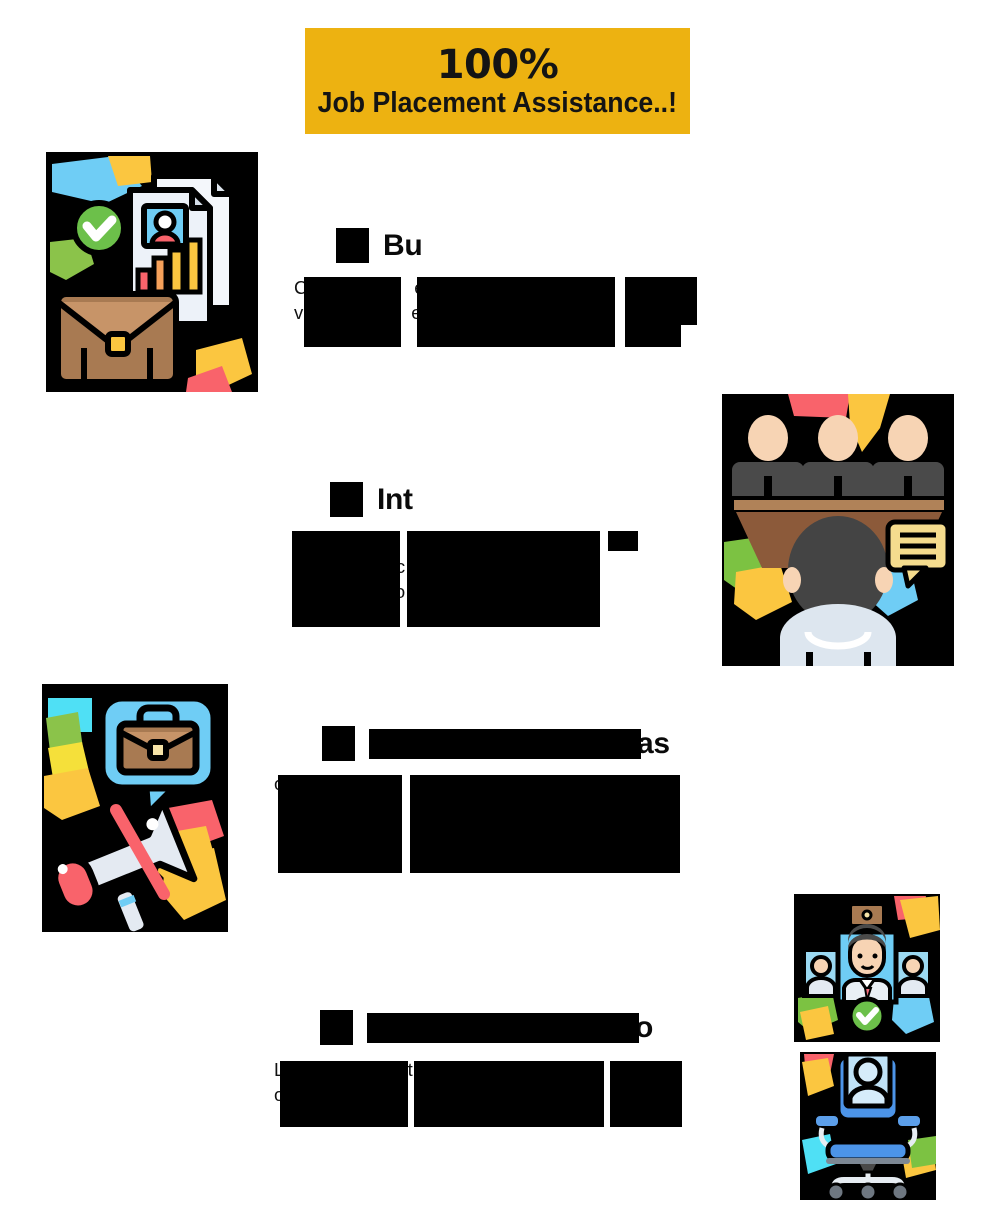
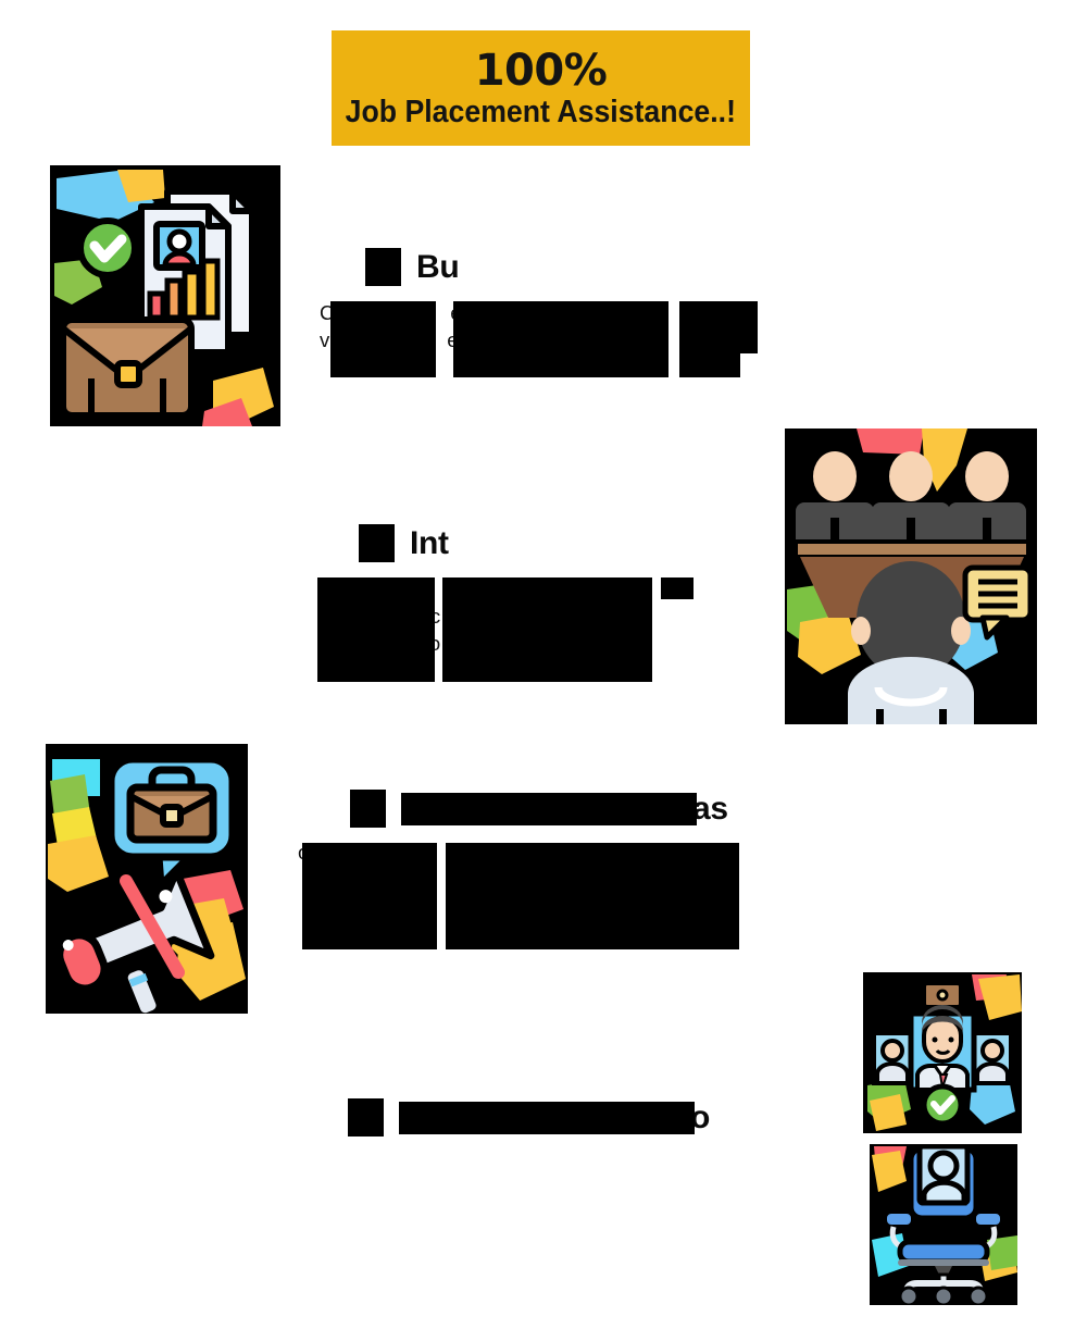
  100%
  Job Placement Assistance..!
  Bu
  C ni e e
  v u u e
  u o
  Int
  D ti
  P k c g
  ne o
  as
  o on vi r
  o
- L n ne t
- o it n l
